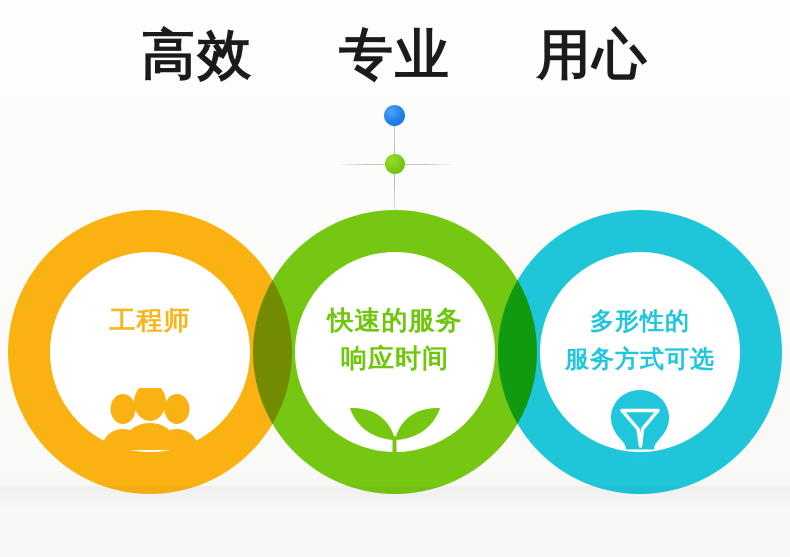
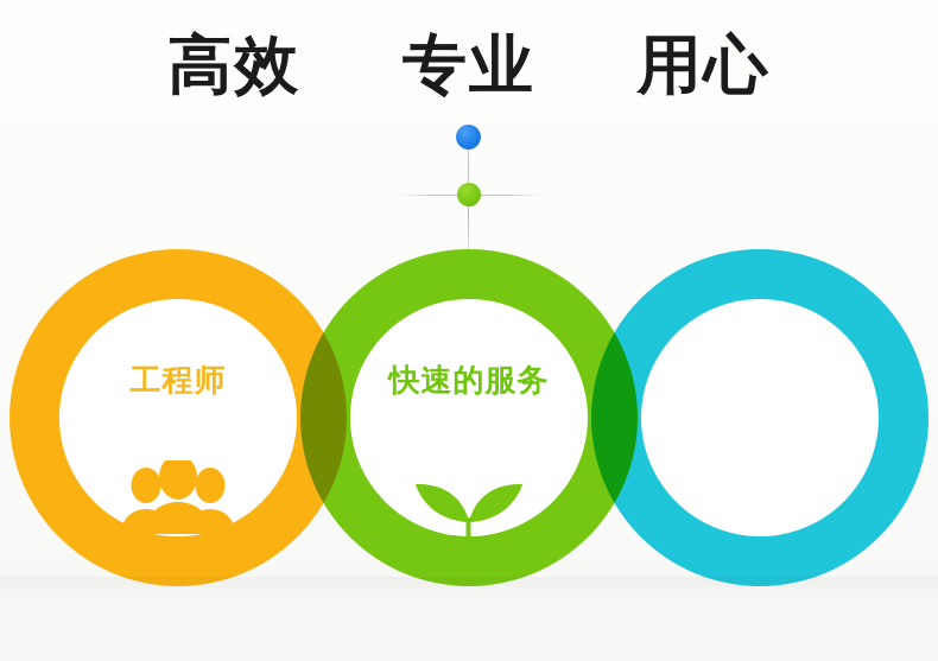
  高效 专业 用心
  工程师
  快速的服务
- 响应时间
- 多形性的
- 服务方式可选
